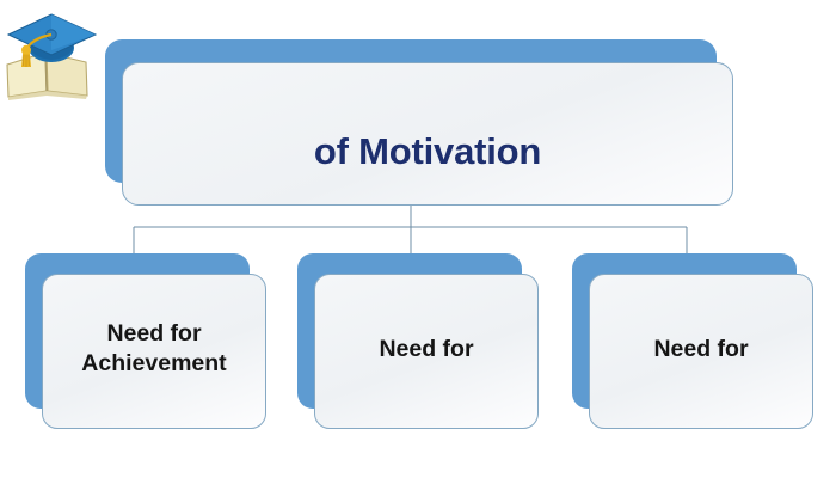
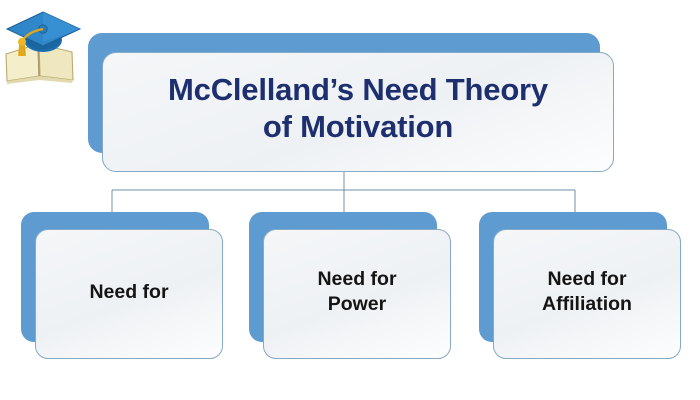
+ McClelland’s Need Theory
  of Motivation
  Need for
- Achievement
  Need for
+ Power
  Need for
+ Affiliation
